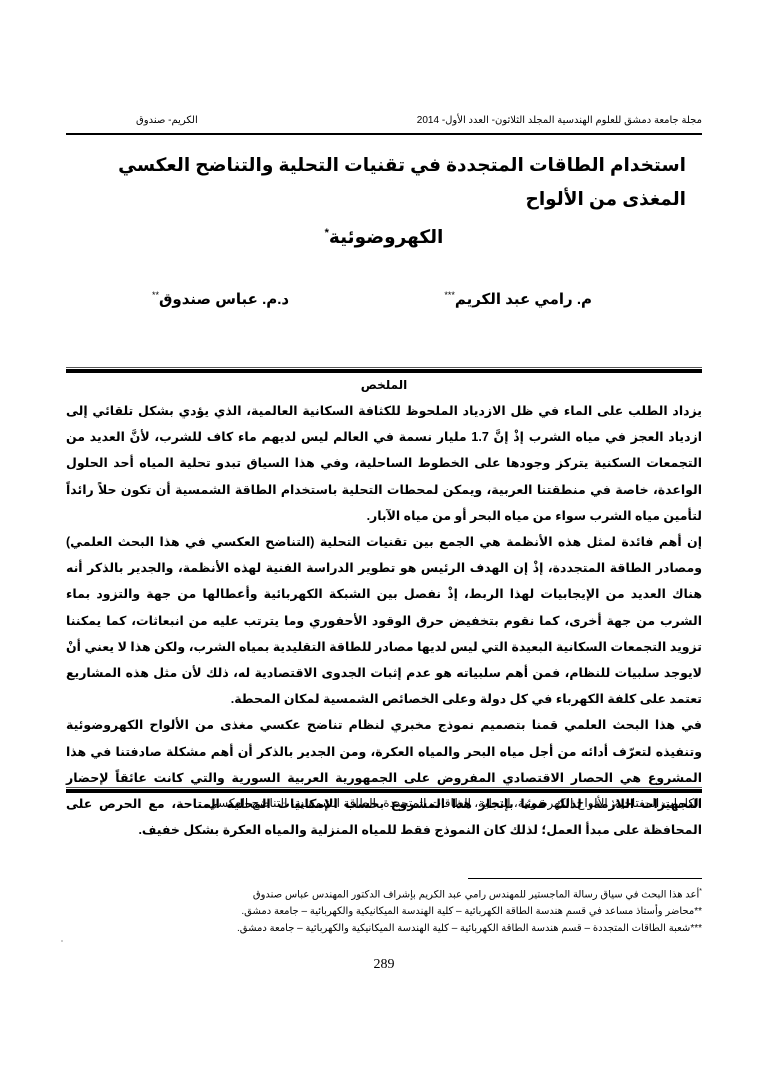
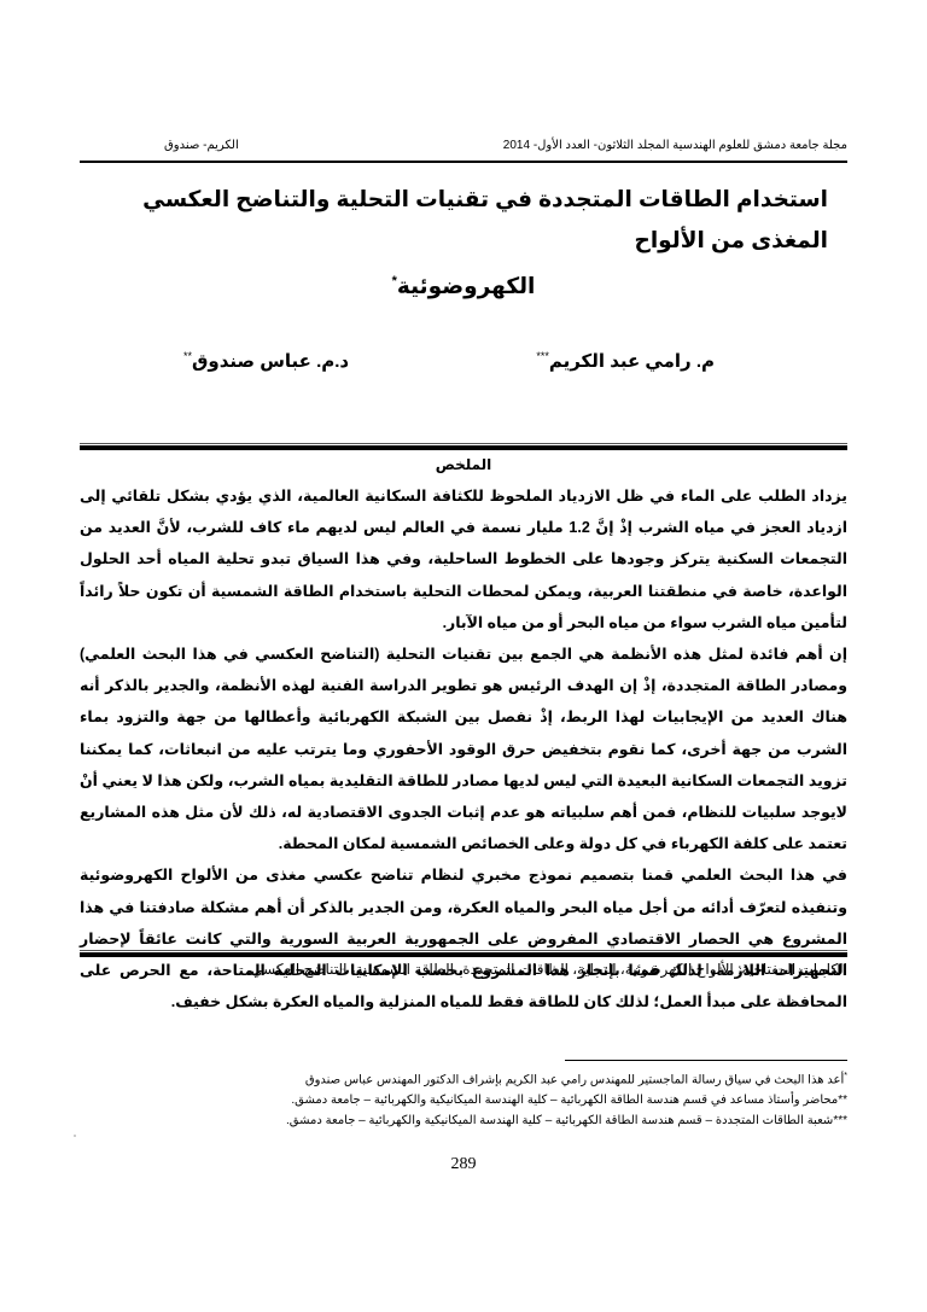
  مجلة جامعة دمشق للعلوم الهندسية المجلد الثلاثون- العدد الأول- 2014
  الكريم- صندوق
  استخدام الطاقات المتجددة في تقنيات التحلية والتناضح العكسي المغذى من الألواح
  الكهروضوئية*
  م. رامي عبد الكريم***
  د.م. عباس صندوق**
  الملخص
- يزداد الطلب على الماء في ظل الازدياد الملحوظ للكثافة السكانية العالمية، الذي يؤدي بشكل تلقائي إلى ازدياد العجز في مياه الشرب إذْ إنَّ 1.7 مليار نسمة في العالم ليس لديهم ماء كاف للشرب، لأنَّ العديد من التجمعات السكنية يتركز وجودها على الخطوط الساحلية، وفي هذا السياق تبدو تحلية المياه أحد الحلول الواعدة، خاصة في منطقتنا العربية، ويمكن لمحطات التحلية باستخدام الطاقة الشمسية أن تكون حلاً رائداً لتأمين مياه الشرب سواء من مياه البحر أو من مياه الآبار.
+ يزداد الطلب على الماء في ظل الازدياد الملحوظ للكثافة السكانية العالمية، الذي يؤدي بشكل تلقائي إلى ازدياد العجز في مياه الشرب إذْ إنَّ 1.2 مليار نسمة في العالم ليس لديهم ماء كاف للشرب، لأنَّ العديد من التجمعات السكنية يتركز وجودها على الخطوط الساحلية، وفي هذا السياق تبدو تحلية المياه أحد الحلول الواعدة، خاصة في منطقتنا العربية، ويمكن لمحطات التحلية باستخدام الطاقة الشمسية أن تكون حلاً رائداً لتأمين مياه الشرب سواء من مياه البحر أو من مياه الآبار.
  إن أهم فائدة لمثل هذه الأنظمة هي الجمع بين تقنيات التحلية (التناضح العكسي في هذا البحث العلمي) ومصادر الطاقة المتجددة، إذْ إن الهدف الرئيس هو تطوير الدراسة الفنية لهذه الأنظمة، والجدير بالذكر أنه هناك العديد من الإيجابيات لهذا الربط، إذْ نفصل بين الشبكة الكهربائية وأعطالها من جهة والتزود بماء الشرب من جهة أخرى، كما نقوم بتخفيض حرق الوقود الأحفوري وما يترتب عليه من انبعاثات، كما يمكننا تزويد التجمعات السكانية البعيدة التي ليس لديها مصادر للطاقة التقليدية بمياه الشرب، ولكن هذا لا يعني أنْ لايوجد سلبيات للنظام، فمن أهم سلبياته هو عدم إثبات الجدوى الاقتصادية له، ذلك لأن مثل هذه المشاريع تعتمد على كلفة الكهرباء في كل دولة وعلى الخصائص الشمسية لمكان المحطة.
- في هذا البحث العلمي قمنا بتصميم نموذج مخبري لنظام تناضح عكسي مغذى من الألواح الكهروضوئية وتنفيذه لتعرّف أدائه من أجل مياه البحر والمياه العكرة، ومن الجدير بالذكر أن أهم مشكلة صادفتنا في هذا المشروع هي الحصار الاقتصادي المفروض على الجمهورية العربية السورية والتي كانت عائقاً لإحضار التجهيزات اللازمة، لذلك قمنا بإنجاز هذا المشروع بحسب الإمكانيات المحلية المتاحة، مع الحرص على المحافظة على مبدأ العمل؛ لذلك كان النموذج فقط للمياه المنزلية والمياه العكرة بشكل خفيف.
+ في هذا البحث العلمي قمنا بتصميم نموذج مخبري لنظام تناضح عكسي مغذى من الألواح الكهروضوئية وتنفيذه لتعرّف أدائه من أجل مياه البحر والمياه العكرة، ومن الجدير بالذكر أن أهم مشكلة صادفتنا في هذا المشروع هي الحصار الاقتصادي المفروض على الجمهورية العربية السورية والتي كانت عائقاً لإحضار التجهيزات اللازمة، لذلك قمنا بإنجاز هذا المشروع بحسب الإمكانيات المحلية المتاحة، مع الحرص على المحافظة على مبدأ العمل؛ لذلك كان للطاقة فقط للمياه المنزلية والمياه العكرة بشكل خفيف.
  الكلمات المفتاحية: الألواح الكهرضوئية، التحلية، الطاقات المتجددة، الطاقة الشمسية، التناضح العكسي.
  أعد هذا البحث في سياق رسالة الماجستير للمهندس رامي عبد الكريم بإشراف الدكتور المهندس عباس صندوق
  **محاضر وأستاذ مساعد في قسم هندسة الطاقة الكهربائية – كلية الهندسة الميكانيكية والكهربائية – جامعة دمشق.
  ***شعبة الطاقات المتجددة – قسم هندسة الطاقة الكهربائية – كلية الهندسة الميكانيكية والكهربائية – جامعة دمشق.
  289
